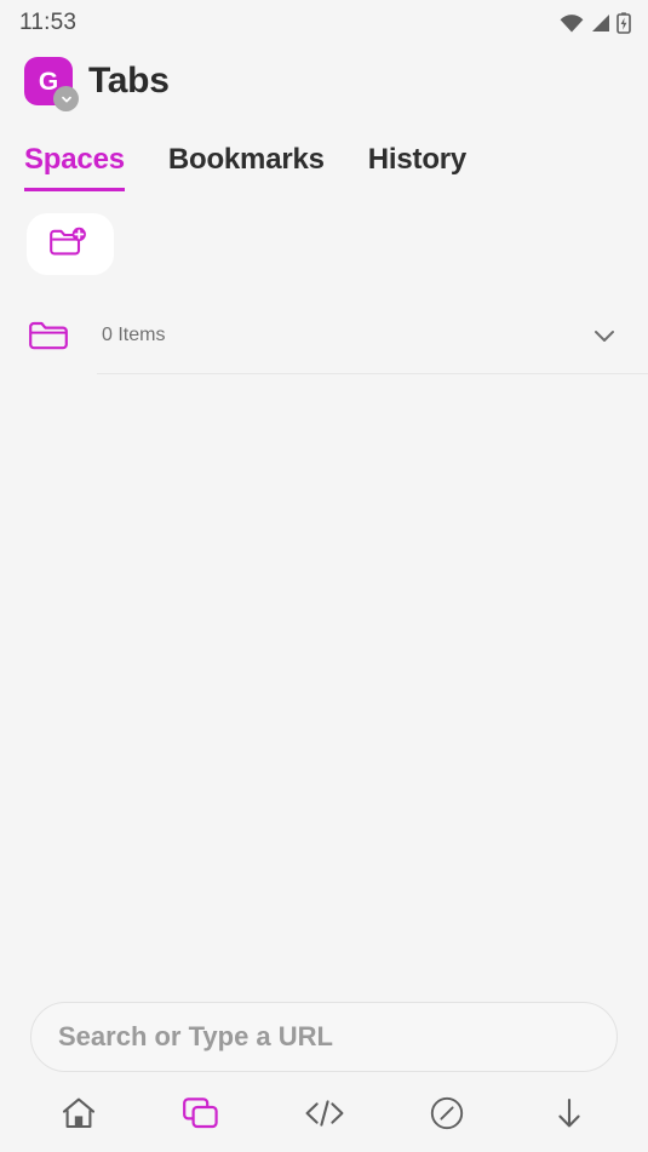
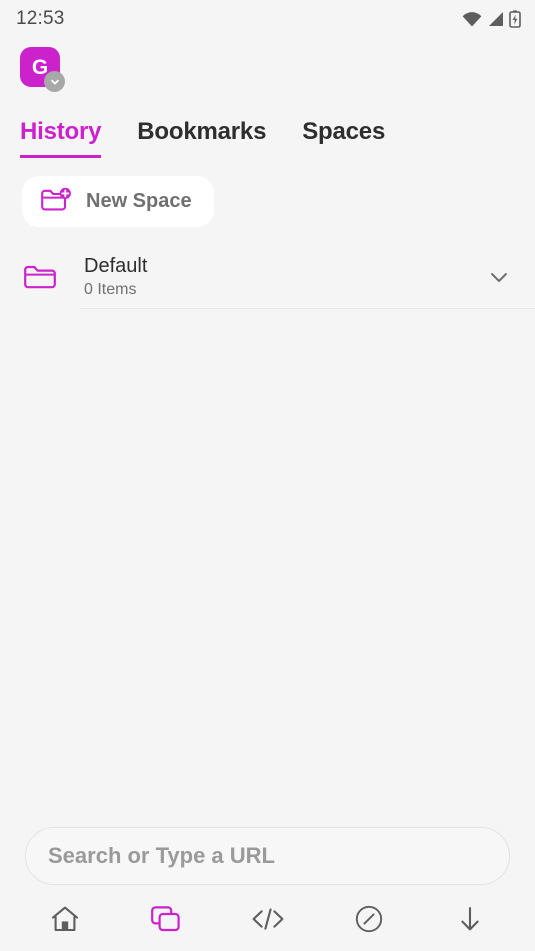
- 11:53
+ 12:53
  G
- Tabs
- Spaces
+ History
  Bookmarks
- History
+ Spaces
+ New Space
+ Default
  0 Items
  Search or Type a URL
